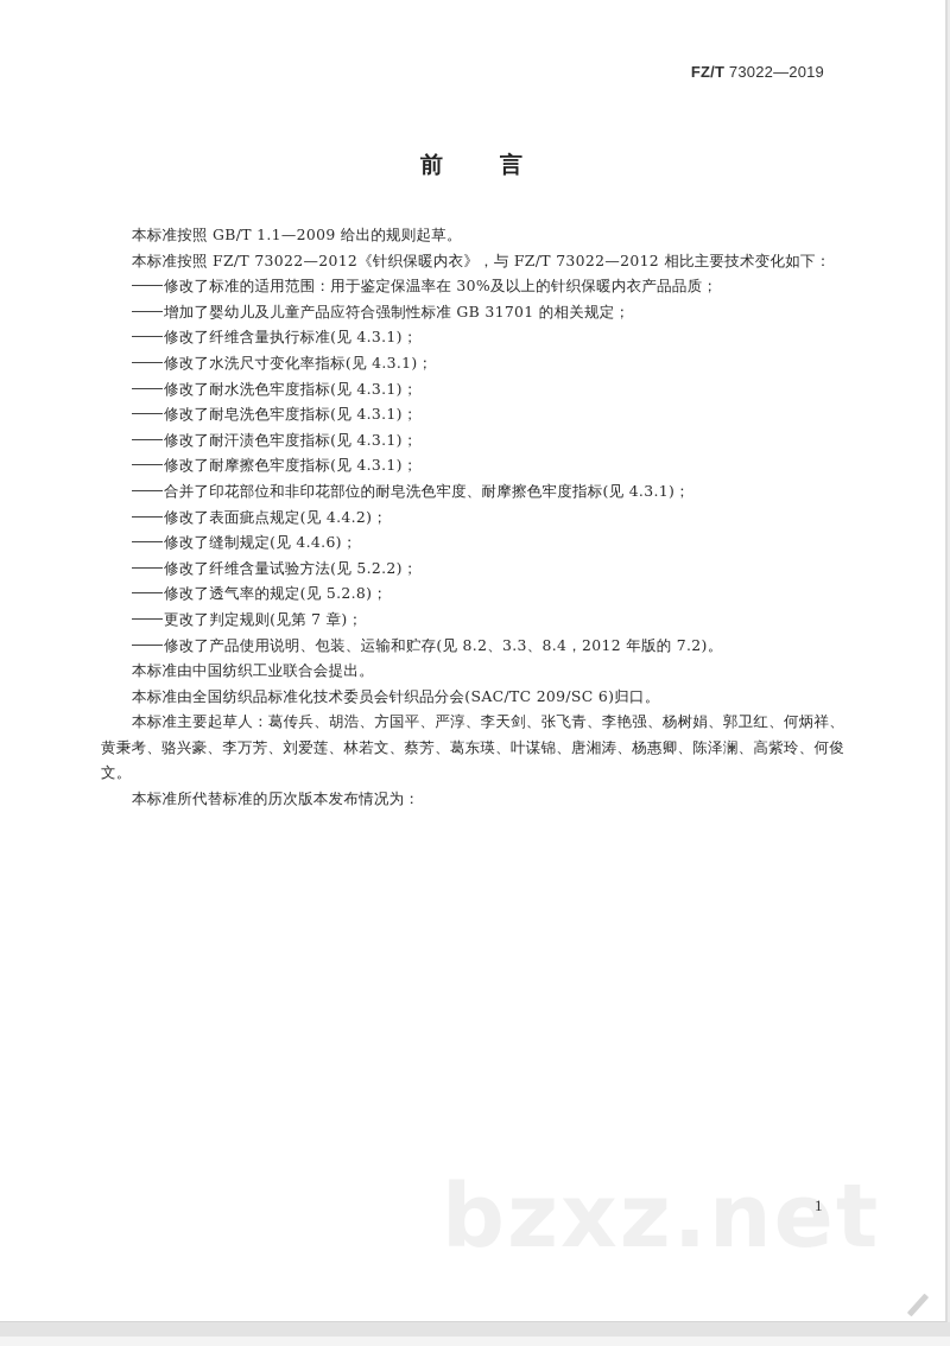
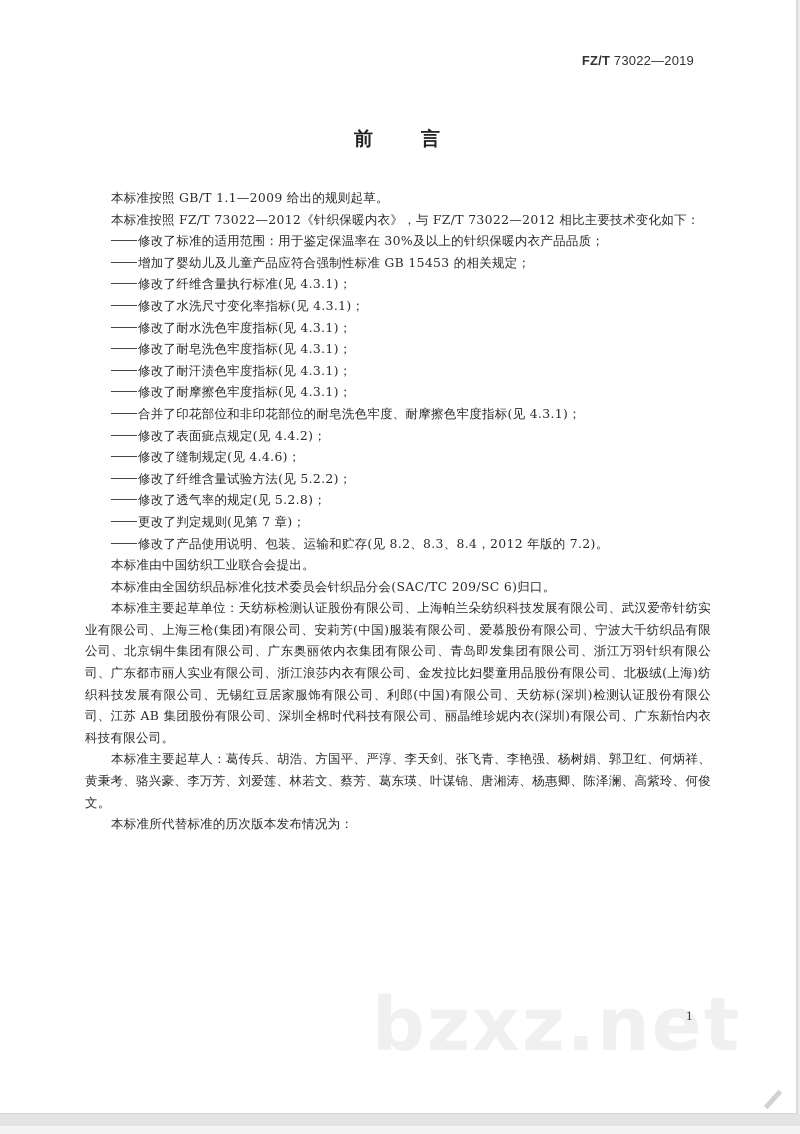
  FZ/T 73022—2019
  前 言
  本标准按照 GB/T 1.1—2009 给出的规则起草。
  本标准按照 FZ/T 73022—2012《针织保暖内衣》，与 FZ/T 73022—2012 相比主要技术变化如下：
  修改了标准的适用范围：用于鉴定保温率在 30%及以上的针织保暖内衣产品品质；
- 增加了婴幼儿及儿童产品应符合强制性标准 GB 31701 的相关规定；
+ 增加了婴幼儿及儿童产品应符合强制性标准 GB 15453 的相关规定；
  修改了纤维含量执行标准(见 4.3.1)；
  修改了水洗尺寸变化率指标(见 4.3.1)；
  修改了耐水洗色牢度指标(见 4.3.1)；
  修改了耐皂洗色牢度指标(见 4.3.1)；
  修改了耐汗渍色牢度指标(见 4.3.1)；
  修改了耐摩擦色牢度指标(见 4.3.1)；
  合并了印花部位和非印花部位的耐皂洗色牢度、耐摩擦色牢度指标(见 4.3.1)；
  修改了表面疵点规定(见 4.4.2)；
  修改了缝制规定(见 4.4.6)；
  修改了纤维含量试验方法(见 5.2.2)；
  修改了透气率的规定(见 5.2.8)；
  更改了判定规则(见第 7 章)；
- 修改了产品使用说明、包装、运输和贮存(见 8.2、3.3、8.4，2012 年版的 7.2)。
+ 修改了产品使用说明、包装、运输和贮存(见 8.2、8.3、8.4，2012 年版的 7.2)。
  本标准由中国纺织工业联合会提出。
  本标准由全国纺织品标准化技术委员会针织品分会(SAC/TC 209/SC 6)归口。
+ 本标准主要起草单位：天纺标检测认证股份有限公司、上海帕兰朵纺织科技发展有限公司、武汉爱帝针纺实业有限公司、上海三枪(集团)有限公司、安莉芳(中国)服装有限公司、爱慕股份有限公司、宁波大千纺织品有限公司、北京铜牛集团有限公司、广东奥丽侬内衣集团有限公司、青岛即发集团有限公司、浙江万羽针织有限公司、广东都市丽人实业有限公司、浙江浪莎内衣有限公司、金发拉比妇婴童用品股份有限公司、北极绒(上海)纺织科技发展有限公司、无锡红豆居家服饰有限公司、利郎(中国)有限公司、天纺标(深圳)检测认证股份有限公司、江苏 AB 集团股份有限公司、深圳全棉时代科技有限公司、丽晶维珍妮内衣(深圳)有限公司、广东新怡内衣科技有限公司。
  本标准主要起草人：葛传兵、胡浩、方国平、严淳、李天剑、张飞青、李艳强、杨树娟、郭卫红、何炳祥、黄秉考、骆兴豪、李万芳、刘爱莲、林若文、蔡芳、葛东瑛、叶谋锦、唐湘涛、杨惠卿、陈泽澜、高紫玲、何俊文。
  本标准所代替标准的历次版本发布情况为：
  bzxz.net
  1
